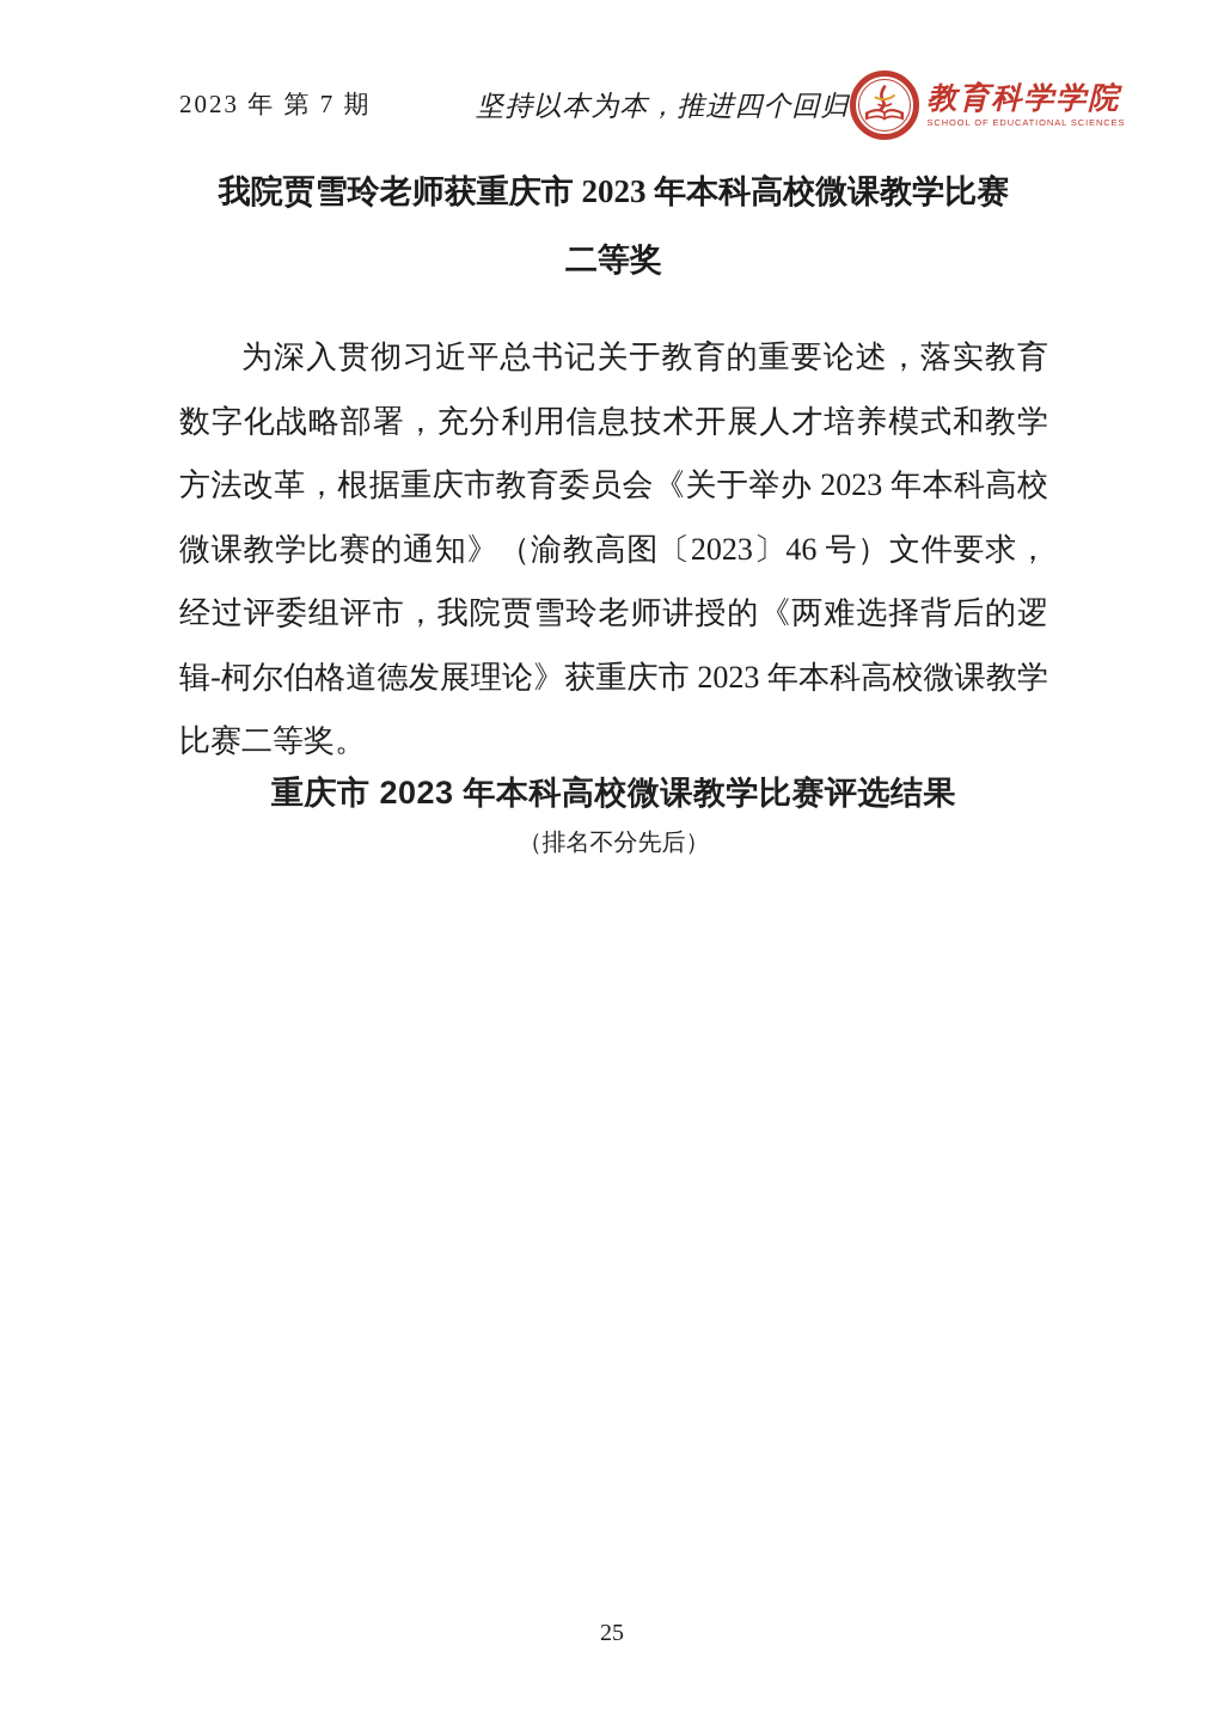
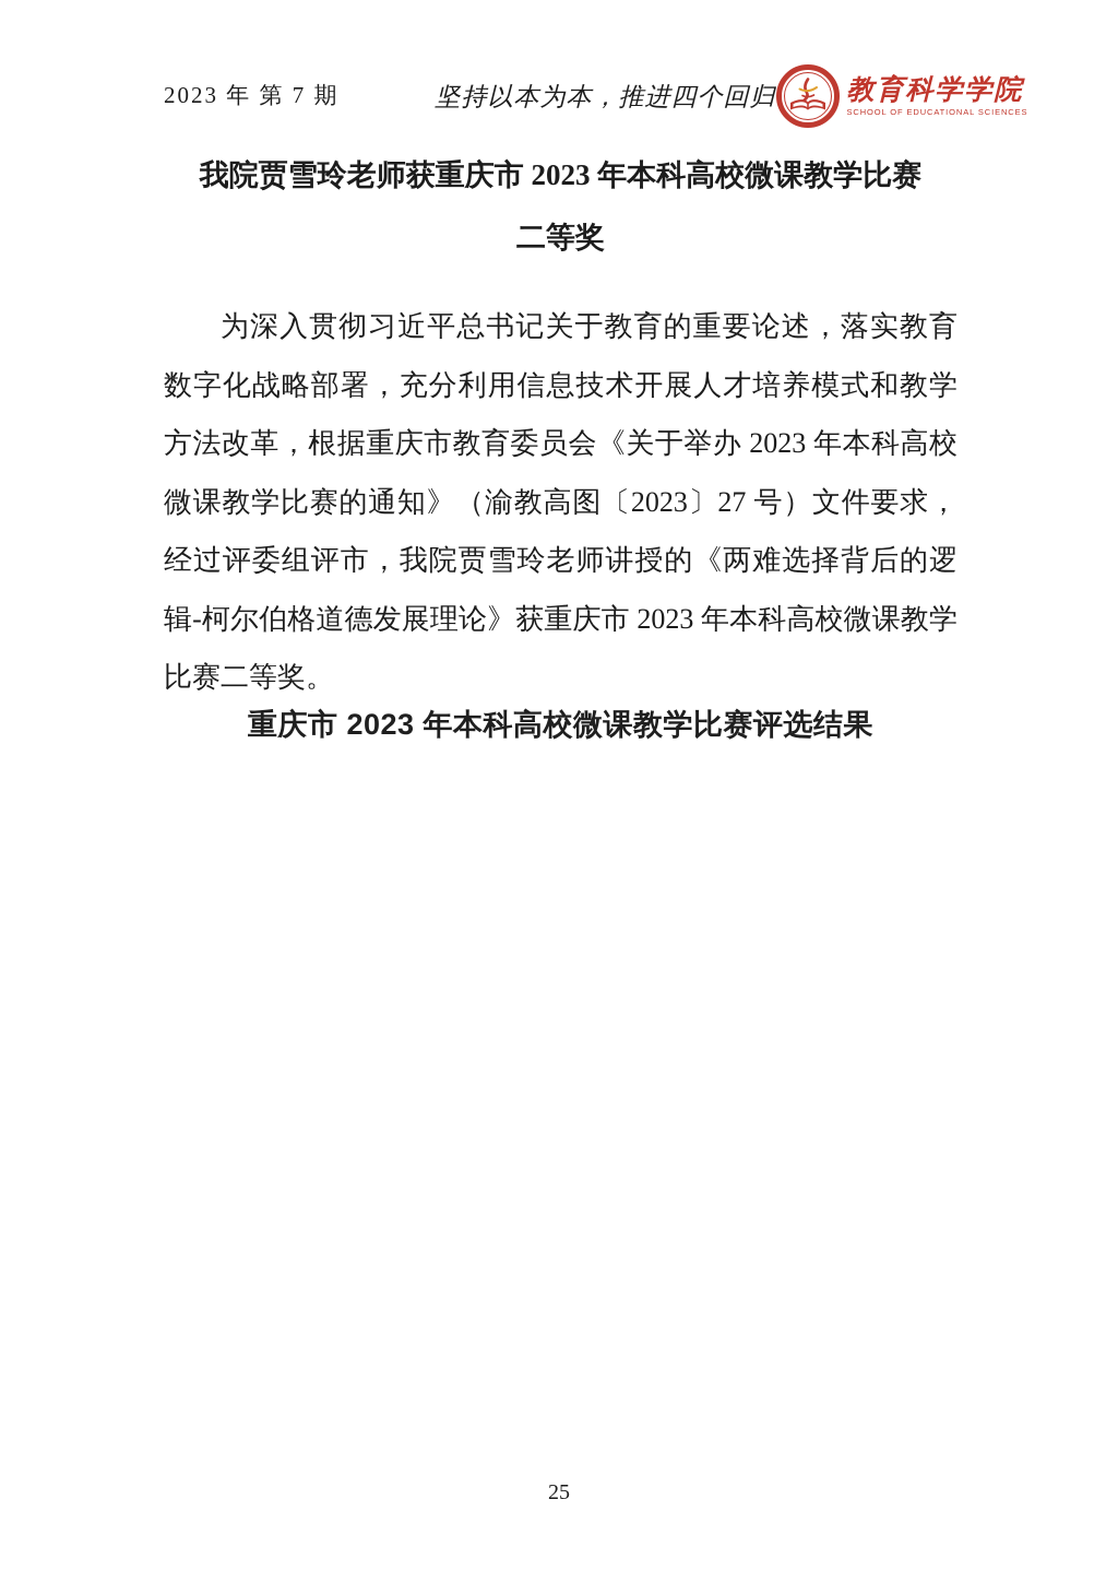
  2023 年 第 7 期
  坚持以本为本，推进四个回归
  教育科学学院
  SCHOOL OF EDUCATIONAL SCIENCES
  我院贾雪玲老师获重庆市 2023 年本科高校微课教学比赛
  二等奖
- 为深入贯彻习近平总书记关于教育的重要论述，落实教育数字化战略部署，充分利用信息技术开展人才培养模式和教学方法改革，根据重庆市教育委员会《关于举办 2023 年本科高校微课教学比赛的通知》（渝教高图〔2023〕46 号）文件要求，经过评委组评市，我院贾雪玲老师讲授的《两难选择背后的逻辑-柯尔伯格道德发展理论》获重庆市 2023 年本科高校微课教学比赛二等奖。
+ 为深入贯彻习近平总书记关于教育的重要论述，落实教育数字化战略部署，充分利用信息技术开展人才培养模式和教学方法改革，根据重庆市教育委员会《关于举办 2023 年本科高校微课教学比赛的通知》（渝教高图〔2023〕27 号）文件要求，经过评委组评市，我院贾雪玲老师讲授的《两难选择背后的逻辑-柯尔伯格道德发展理论》获重庆市 2023 年本科高校微课教学比赛二等奖。
  重庆市 2023 年本科高校微课教学比赛评选结果
- （排名不分先后）
  25
